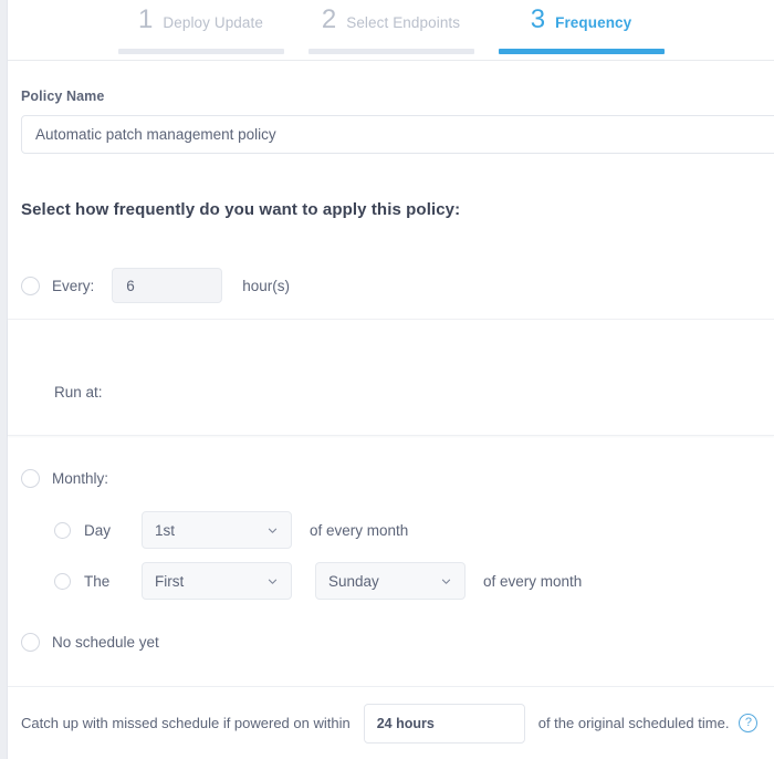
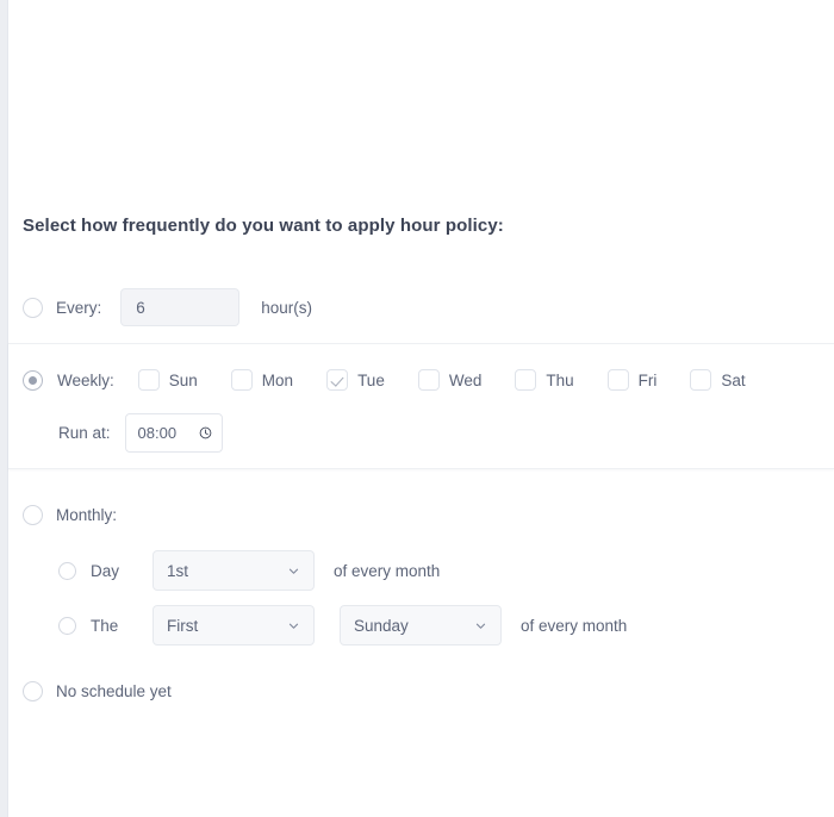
- 1
- Deploy Update
- 2
- Select Endpoints
- 3
- Frequency
- Policy Name
- Automatic patch management policy
- Select how frequently do you want to apply this policy:
+ Select how frequently do you want to apply hour policy:
  Every:
  6
  hour(s)
+ Weekly:
+ Sun
+ Mon
+ Tue
+ Wed
+ Thu
+ Fri
+ Sat
  Run at:
+ 08:00
  Monthly:
  Day
  1st
  of every month
  The
  First
  Sunday
  of every month
  No schedule yet
- Catch up with missed schedule if powered on within
- 24 hours
- of the original scheduled time.
- ?
